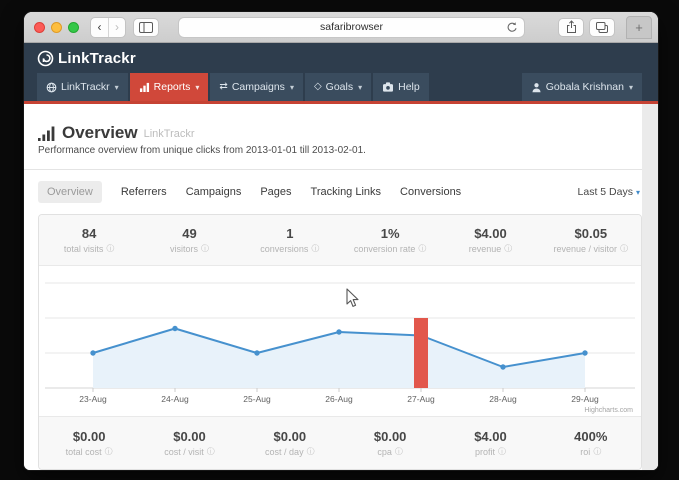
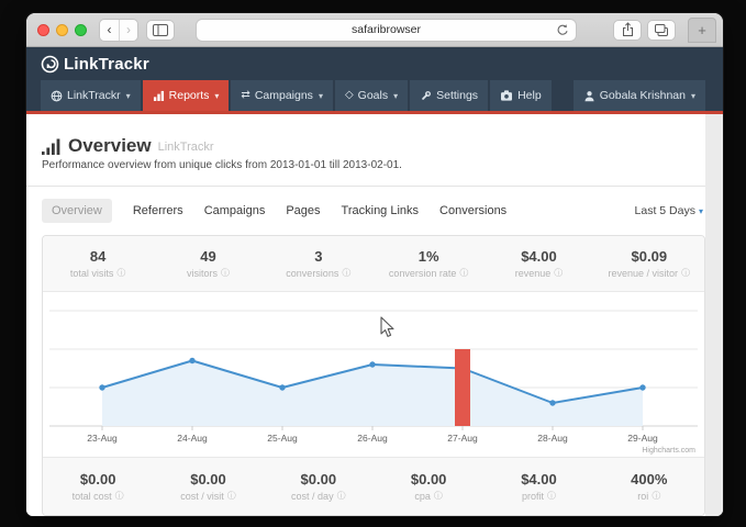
  ‹
  ›
  safaribrowser
  +
  LinkTrackr
  LinkTrackr
  ▾
  Reports
  ▾
  ⇄
  Campaigns
  ▾
  ◇
  Goals
  ▾
+ Settings
  Help
  Gobala Krishnan
  ▾
  Overview
  LinkTrackr
  Performance overview from unique clicks from 2013-01-01 till 2013-02-01.
  Overview
  Referrers
  Campaigns
  Pages
  Tracking Links
  Conversions
  Last 5 Days
  ▾
  84
  total visits
  ⓘ
  49
  visitors
  ⓘ
- 1
+ 3
  conversions
  ⓘ
  1%
  conversion rate
  ⓘ
  $4.00
  revenue
  ⓘ
- $0.05
+ $0.09
  revenue / visitor
  ⓘ
  23-Aug
  24-Aug
  25-Aug
  26-Aug
  27-Aug
  28-Aug
  29-Aug
  $0.00
  total cost
  ⓘ
  $0.00
  cost / visit
  ⓘ
  $0.00
  cost / day
  ⓘ
  $0.00
  cpa
  ⓘ
  $4.00
  profit
  ⓘ
  400%
  roi
  ⓘ
